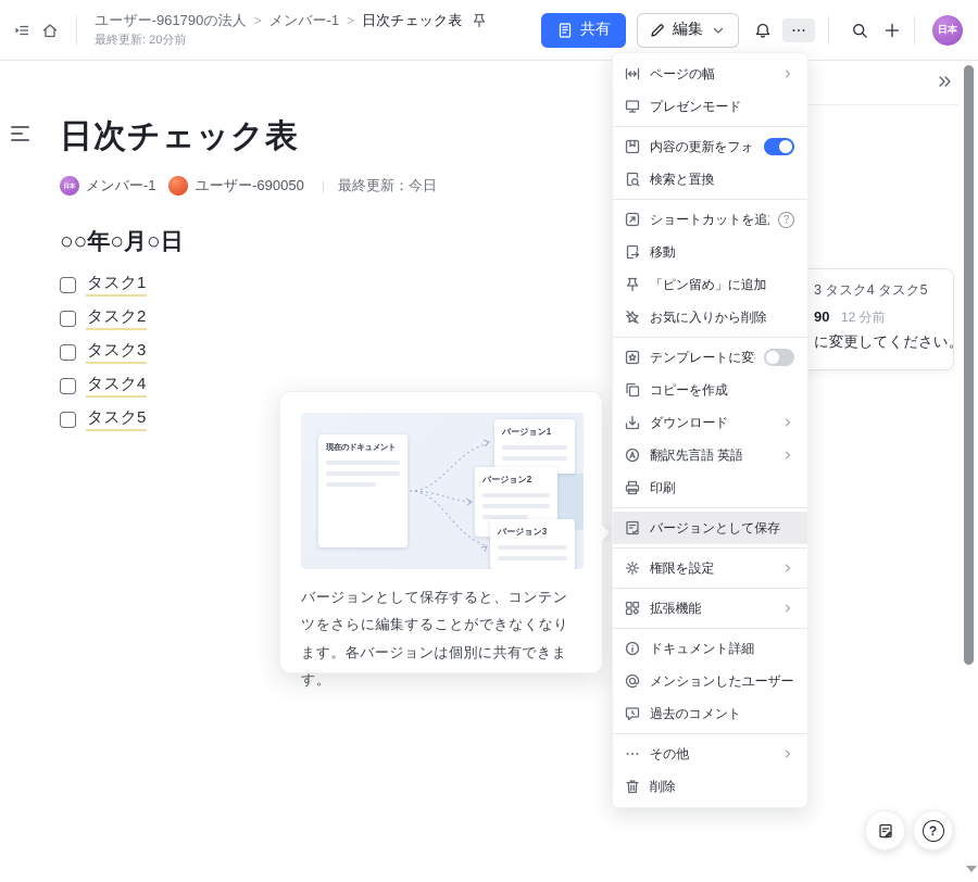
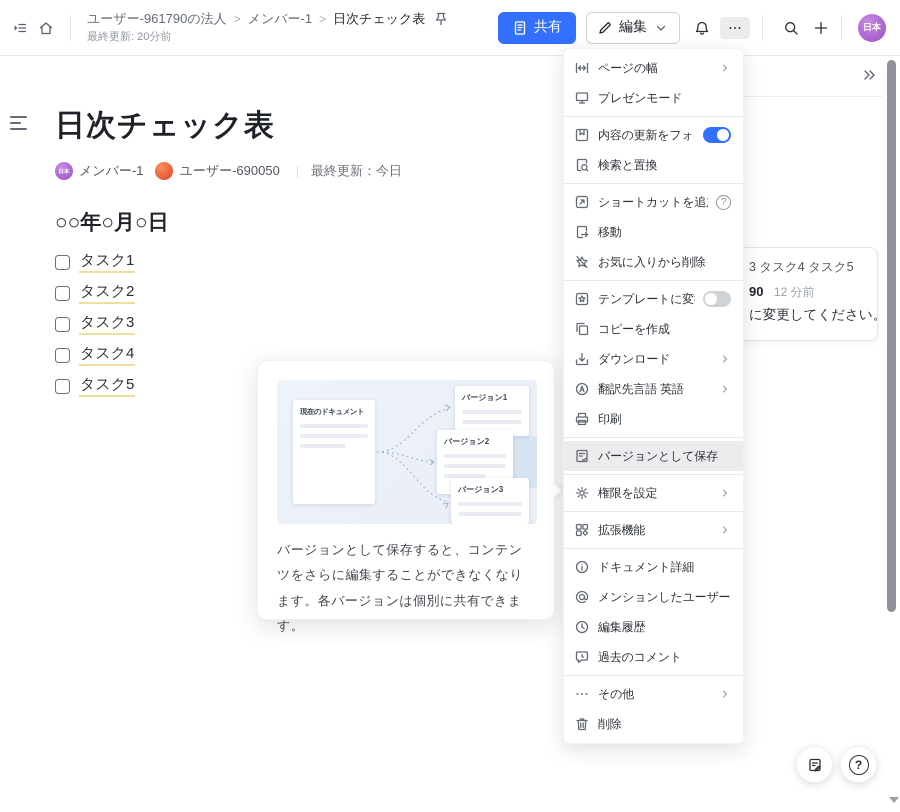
  ユーザー-961790の法人
  >
  メンバー-1
  >
  日次チェック表
  最終更新: 20分前
  共有
  編集
  日本
  日次チェック表
  メンバー-1
  ユーザー-690050
  |
  最終更新：今日
  ○○年○月○日
  タスク1
  タスク2
  タスク3
  タスク4
  タスク5
  3 タスク4 タスク5
  90 12 分前
  に変更してください
  ページの幅
  プレゼンモード
  内容の更新をフォ
  検索と置換
  ショートカットを追
  ?
  移動
- 「ピン留め」に追加
  お気に入りから削除
  テンプレートに変
  コピーを作成
  ダウンロード
  翻訳先言語 英語
  印刷
  バージョンとして保存
  権限を設定
  拡張機能
  ドキュメント詳細
  メンションしたユーザー
+ 編集履歴
  過去のコメント
  その他
  削除
  現在のドキュメント
  バージョン1
  バージョン2
  バージョン3
  バージョンとして保存すると、コンテンツをさらに編集することができなくなります。各バージョンは個別に共有できます。
  ?
